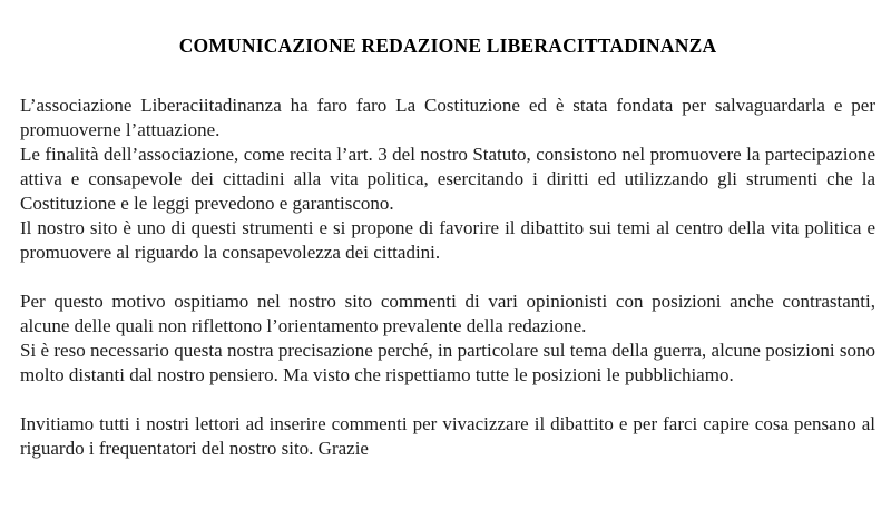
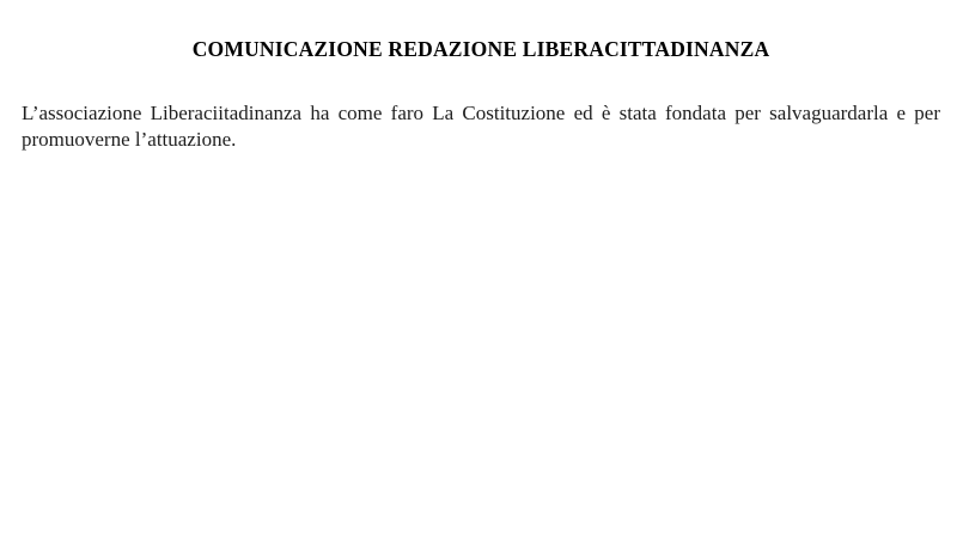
  COMUNICAZIONE REDAZIONE LIBERACITTADINANZA
- L’associazione Liberaciitadinanza ha faro faro La Costituzione ed è stata fondata per salvaguardarla e per promuoverne l’attuazione.
+ L’associazione Liberaciitadinanza ha come faro La Costituzione ed è stata fondata per salvaguardarla e per promuoverne l’attuazione.
- Le finalità dell’associazione, come recita l’art. 3 del nostro Statuto, consistono nel promuovere la partecipazione attiva e consapevole dei cittadini alla vita politica, esercitando i diritti ed utilizzando gli strumenti che la Costituzione e le leggi prevedono e garantiscono.
- Il nostro sito è uno di questi strumenti e si propone di favorire il dibattito sui temi al centro della vita politica e promuovere al riguardo la consapevolezza dei cittadini.
- Per questo motivo ospitiamo nel nostro sito commenti di vari opinionisti con posizioni anche contrastanti, alcune delle quali non riflettono l’orientamento prevalente della redazione.
- Si è reso necessario questa nostra precisazione perché, in particolare sul tema della guerra, alcune posizioni sono molto distanti dal nostro pensiero. Ma visto che rispettiamo tutte le posizioni le pubblichiamo.
- Invitiamo tutti i nostri lettori ad inserire commenti per vivacizzare il dibattito e per farci capire cosa pensano al riguardo i frequentatori del nostro sito. Grazie
